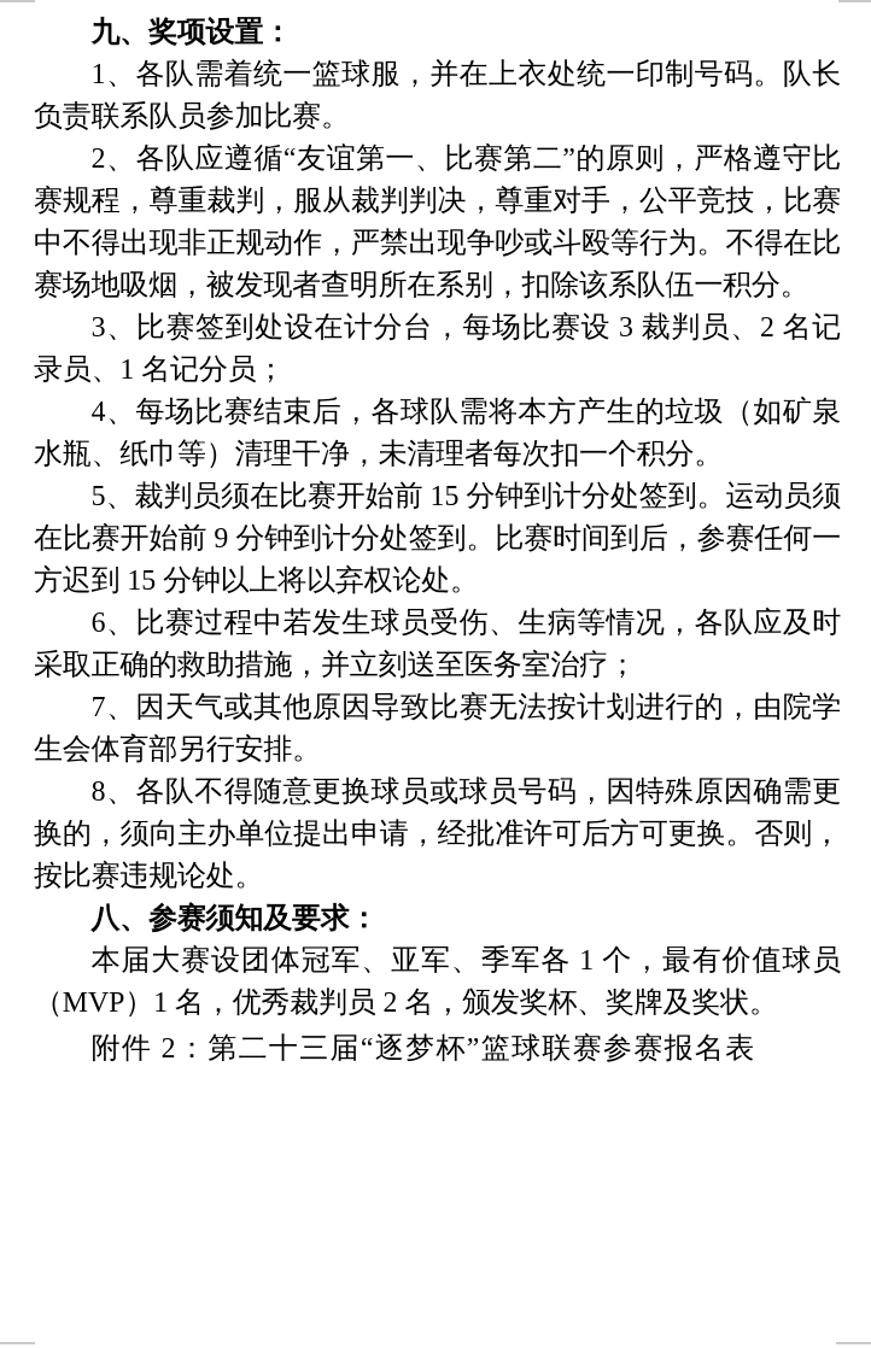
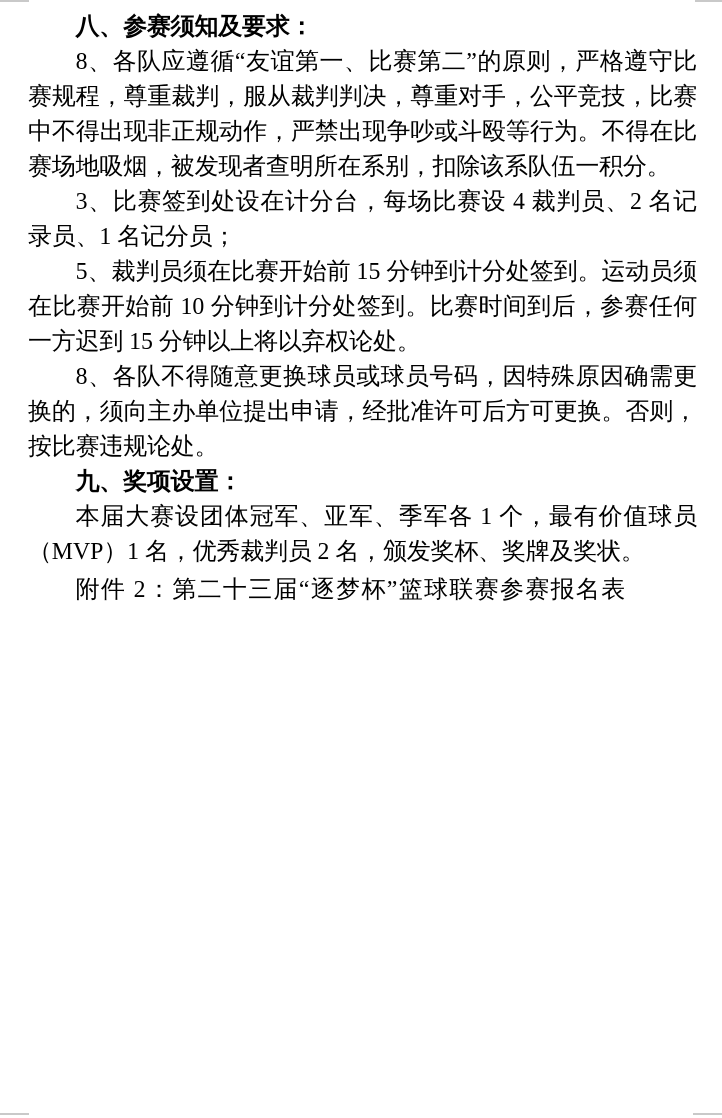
- 九、奖项设置：
+ 八、参赛须知及要求：
- 1、各队需着统一篮球服，并在上衣处统一印制号码。队长负责联系队员参加比赛。
- 2、各队应遵循“友谊第一、比赛第二”的原则，严格遵守比赛规程，尊重裁判，服从裁判判决，尊重对手，公平竞技，比赛中不得出现非正规动作，严禁出现争吵或斗殴等行为。不得在比赛场地吸烟，被发现者查明所在系别，扣除该系队伍一积分。
+ 8、各队应遵循“友谊第一、比赛第二”的原则，严格遵守比赛规程，尊重裁判，服从裁判判决，尊重对手，公平竞技，比赛中不得出现非正规动作，严禁出现争吵或斗殴等行为。不得在比赛场地吸烟，被发现者查明所在系别，扣除该系队伍一积分。
- 3、比赛签到处设在计分台，每场比赛设 3 裁判员、2 名记录员、1 名记分员；
+ 3、比赛签到处设在计分台，每场比赛设 4 裁判员、2 名记录员、1 名记分员；
- 4、每场比赛结束后，各球队需将本方产生的垃圾（如矿泉水瓶、纸巾等）清理干净，未清理者每次扣一个积分。
- 5、裁判员须在比赛开始前 15 分钟到计分处签到。运动员须在比赛开始前 9 分钟到计分处签到。比赛时间到后，参赛任何一方迟到 15 分钟以上将以弃权论处。
+ 5、裁判员须在比赛开始前 15 分钟到计分处签到。运动员须在比赛开始前 10 分钟到计分处签到。比赛时间到后，参赛任何一方迟到 15 分钟以上将以弃权论处。
- 6、比赛过程中若发生球员受伤、生病等情况，各队应及时采取正确的救助措施，并立刻送至医务室治疗；
- 7、因天气或其他原因导致比赛无法按计划进行的，由院学生会体育部另行安排。
  8、各队不得随意更换球员或球员号码，因特殊原因确需更换的，须向主办单位提出申请，经批准许可后方可更换。否则，按比赛违规论处。
- 八、参赛须知及要求：
+ 九、奖项设置：
  本届大赛设团体冠军、亚军、季军各 1 个，最有价值球员（MVP）1 名，优秀裁判员 2 名，颁发奖杯、奖牌及奖状。
  附件 2：第二十三届“逐梦杯”篮球联赛参赛报名表
